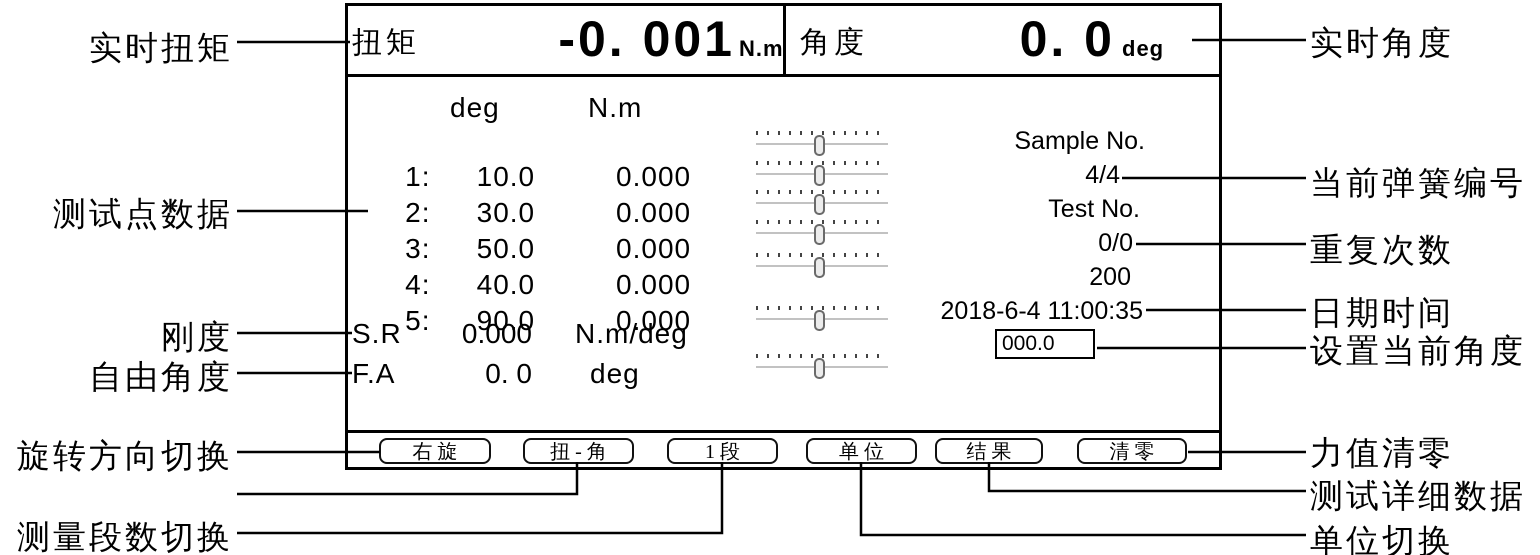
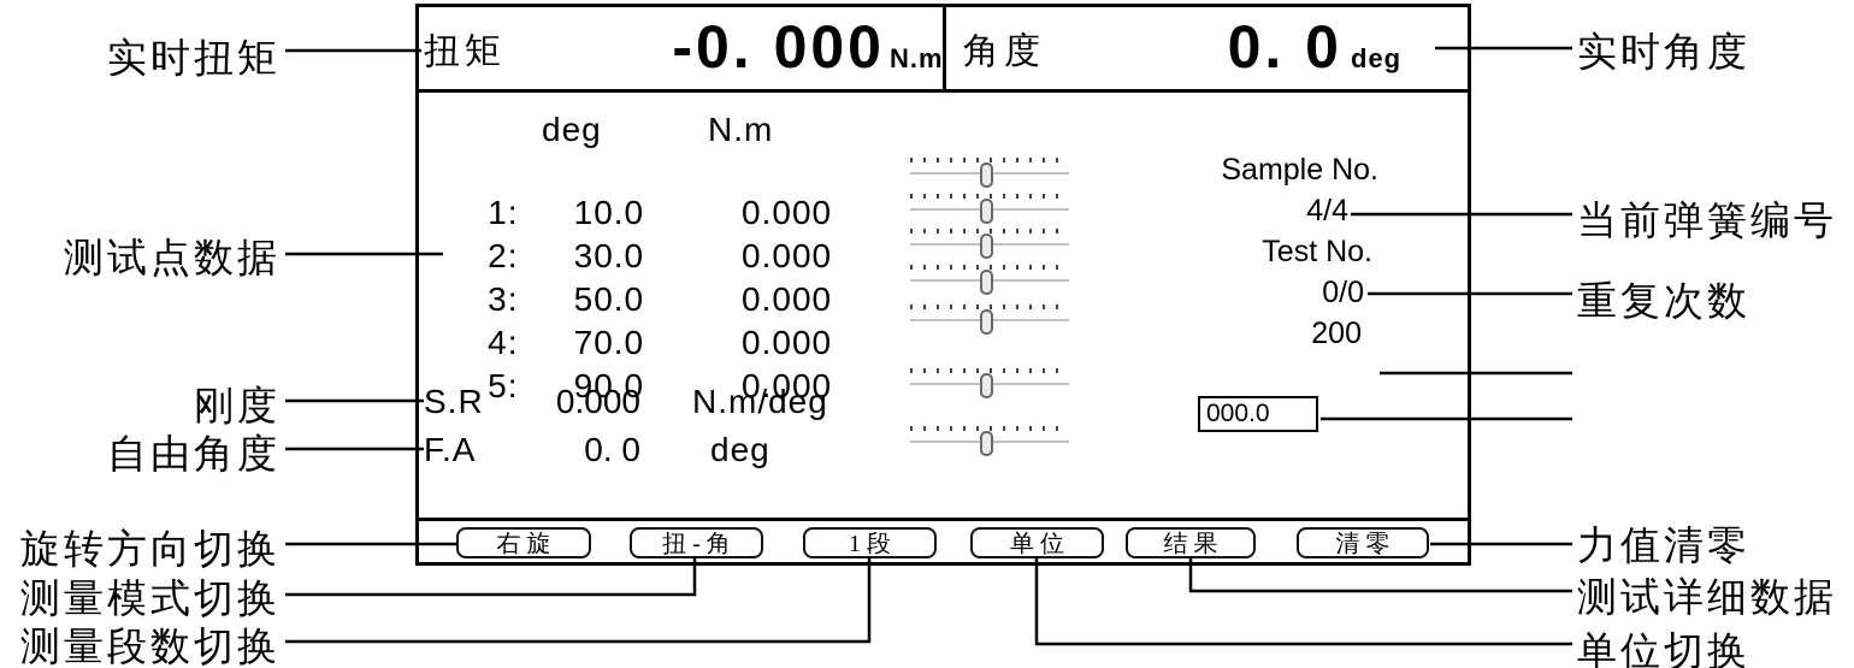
  扭矩
- -0. 001
+ -0. 000
  N.m
  角度
  0. 0
  deg
  deg
  N.m
  1: 10.0 0.000
  2: 30.0 0.000
  3: 50.0 0.000
- 4: 40.0 0.000
+ 4: 70.0 0.000
  5: 90.0 0.000
  S.R
  0.000
  N.m/deg
  F.A
  0. 0
  deg
  Sample No.
  4/4
  Test No.
  0/0
  200
- 2018-6-4 11:00:35
  000.0
  右旋
  扭-角
  1段
  单位
  结果
  清零
  实时扭矩
  测试点数据
  刚度
  自由角度
  旋转方向切换
+ 测量模式切换
  测量段数切换
  实时角度
  当前弹簧编号
  重复次数
- 日期时间
- 设置当前角度
  力值清零
  测试详细数据
  单位切换
